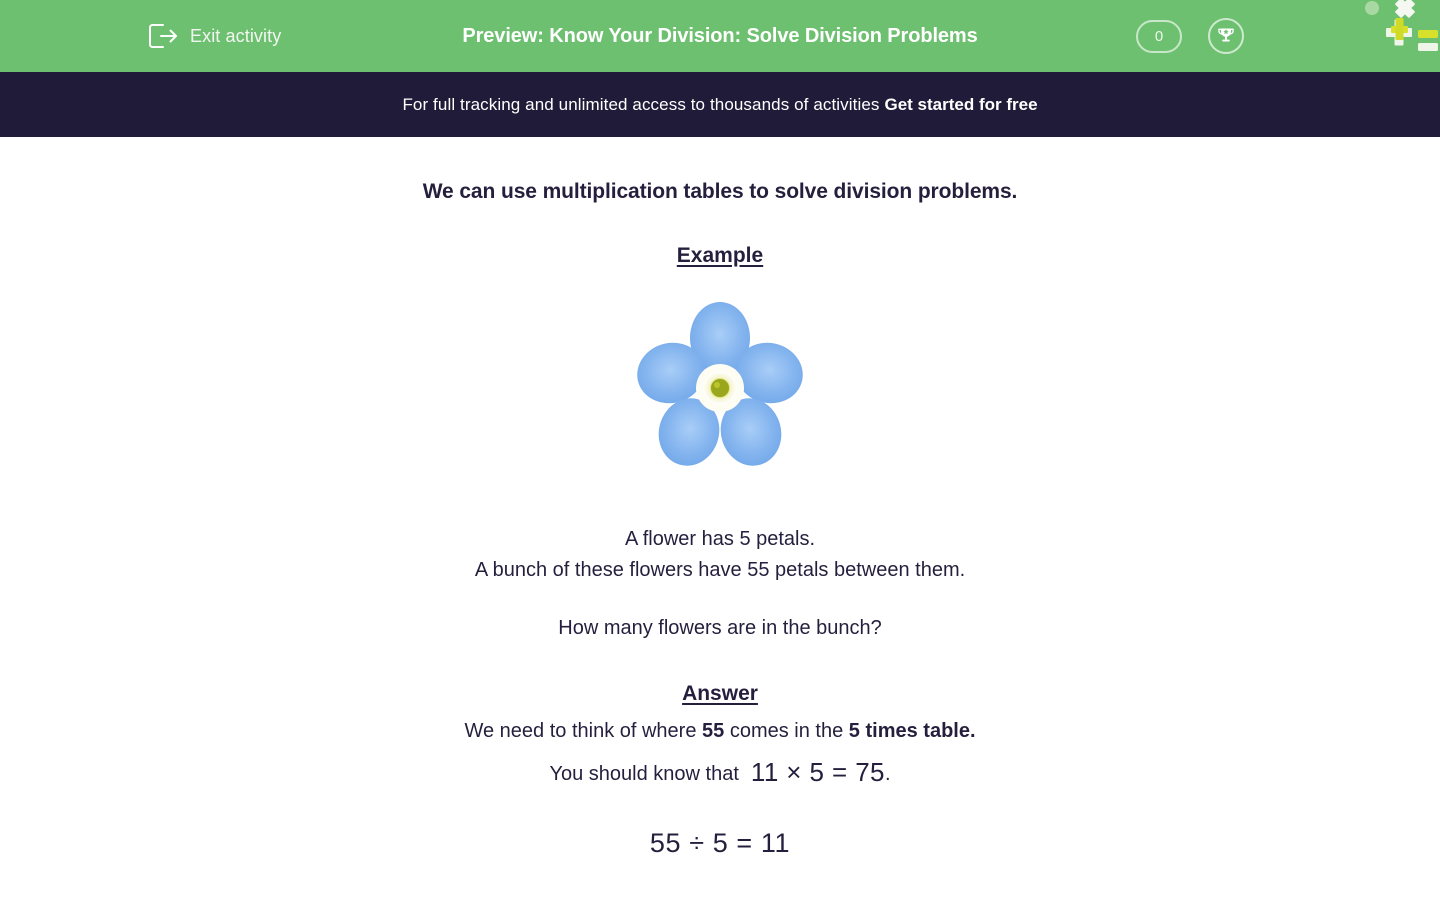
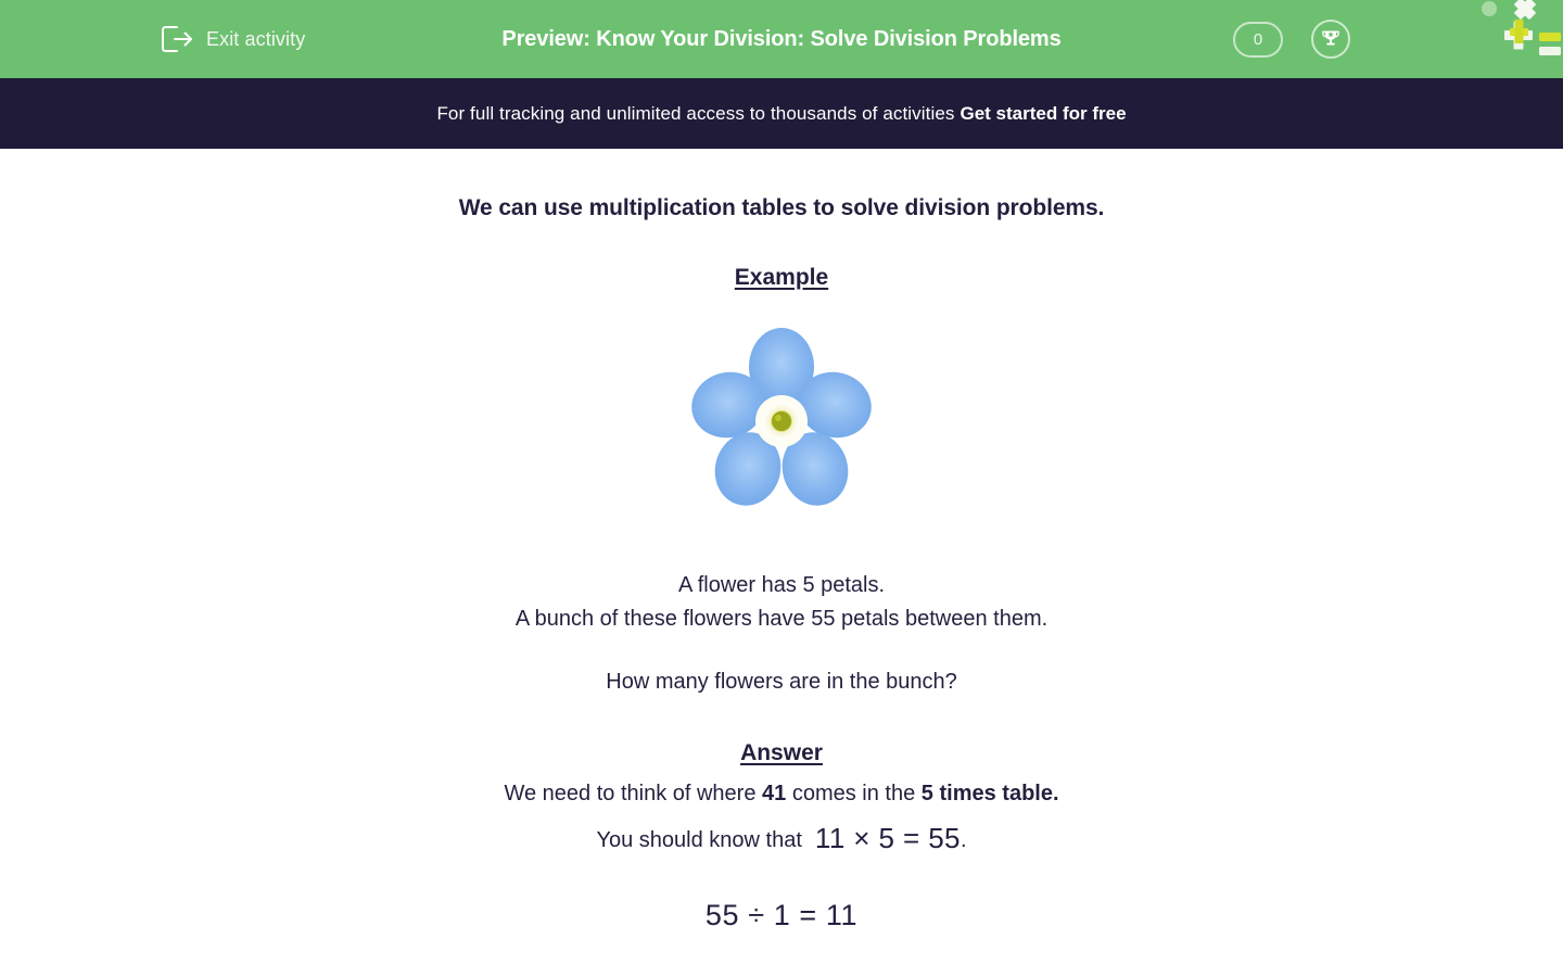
  Exit activity
  Preview: Know Your Division: Solve Division Problems
  0
  For full tracking and unlimited access to thousands of activities
  Get started for free
  We can use multiplication tables to solve division problems.
  Example
  A flower has 5 petals.
  A bunch of these flowers have 55 petals between them.
  How many flowers are in the bunch?
  Answer
- We need to think of where 55 comes in the 5 times table.
+ We need to think of where 41 comes in the 5 times table.
- You should know that 11 × 5 = 75.
+ You should know that 11 × 5 = 55.
- 55 ÷ 5 = 11
+ 55 ÷ 1 = 11
